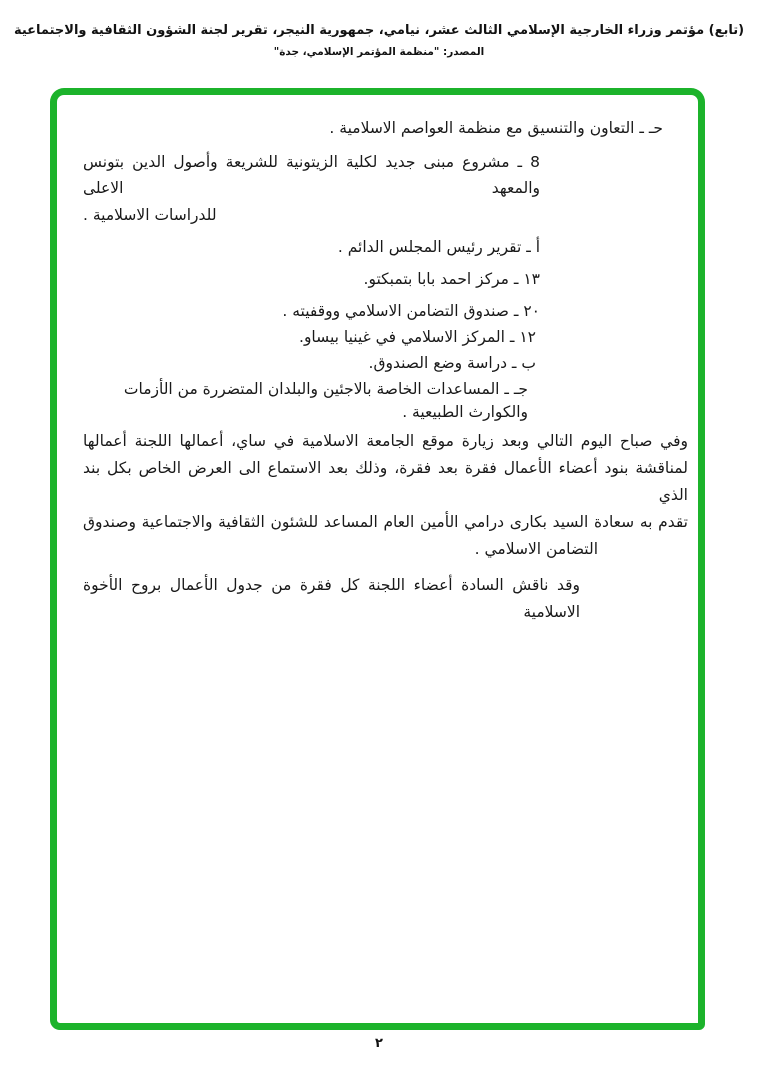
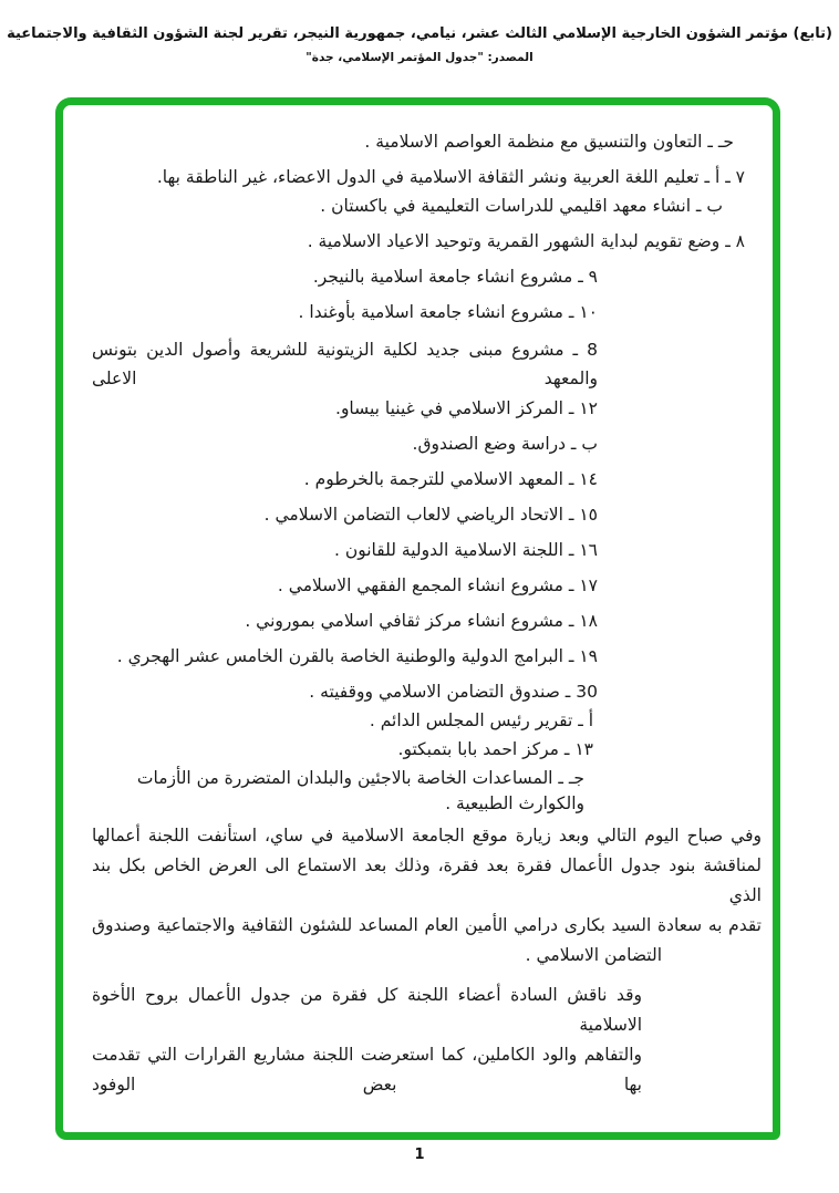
- (تابع) مؤتمر وزراء الخارجية الإسلامي الثالث عشر، نيامي، جمهورية النيجر، تقرير لجنة الشؤون الثقافية والاجتماعية
+ (تابع) مؤتمر الشؤون الخارجية الإسلامي الثالث عشر، نيامي، جمهورية النيجر، تقرير لجنة الشؤون الثقافية والاجتماعية
- المصدر: "منظمة المؤتمر الإسلامي، جدة"
+ المصدر: "جدول المؤتمر الإسلامي، جدة"
  حـ ـ التعاون والتنسيق مع منظمة العواصم الاسلامية .
+ ٧ ـ أ ـ تعليم اللغة العربية ونشر الثقافة الاسلامية في الدول الاعضاء، غير الناطقة بها.
+ ب ـ انشاء معهد اقليمي للدراسات التعليمية في باكستان .
+ ٨ ـ وضع تقويم لبداية الشهور القمرية وتوحيد الاعياد الاسلامية .
+ ٩ ـ مشروع انشاء جامعة اسلامية بالنيجر.
+ ١٠ ـ مشروع انشاء جامعة اسلامية بأوغندا .
  8 ـ مشروع مبنى جديد لكلية الزيتونية للشريعة وأصول الدين بتونس والمعهد الاعلى
- للدراسات الاسلامية .
- أ ـ تقرير رئيس المجلس الدائم .
+ ١٢ ـ المركز الاسلامي في غينيا بيساو.
- ١٣ ـ مركز احمد بابا بتمبكتو.
+ ب ـ دراسة وضع الصندوق.
+ ١٤ ـ المعهد الاسلامي للترجمة بالخرطوم .
+ ١٥ ـ الاتحاد الرياضي لالعاب التضامن الاسلامي .
+ ١٦ ـ اللجنة الاسلامية الدولية للقانون .
+ ١٧ ـ مشروع انشاء المجمع الفقهي الاسلامي .
+ ١٨ ـ مشروع انشاء مركز ثقافي اسلامي بموروني .
+ ١٩ ـ البرامج الدولية والوطنية الخاصة بالقرن الخامس عشر الهجري .
- ٢٠ ـ صندوق التضامن الاسلامي ووقفيته .
+ 30 ـ صندوق التضامن الاسلامي ووقفيته .
- ١٢ ـ المركز الاسلامي في غينيا بيساو.
+ أ ـ تقرير رئيس المجلس الدائم .
- ب ـ دراسة وضع الصندوق.
+ ١٣ ـ مركز احمد بابا بتمبكتو.
  جـ ـ المساعدات الخاصة بالاجئين والبلدان المتضررة من الأزمات والكوارث الطبيعية .
- وفي صباح اليوم التالي وبعد زيارة موقع الجامعة الاسلامية في ساي، أعمالها اللجنة أعمالها
+ وفي صباح اليوم التالي وبعد زيارة موقع الجامعة الاسلامية في ساي، استأنفت اللجنة أعمالها
- لمناقشة بنود أعضاء الأعمال فقرة بعد فقرة، وذلك بعد الاستماع الى العرض الخاص بكل بند الذي
+ لمناقشة بنود جدول الأعمال فقرة بعد فقرة، وذلك بعد الاستماع الى العرض الخاص بكل بند الذي
  تقدم به سعادة السيد بكارى درامي الأمين العام المساعد للشئون الثقافية والاجتماعية وصندوق
  التضامن الاسلامي .
  وقد ناقش السادة أعضاء اللجنة كل فقرة من جدول الأعمال بروح الأخوة الاسلامية
+ والتفاهم والود الكاملين، كما استعرضت اللجنة مشاريع القرارات التي تقدمت بها بعض الوفود
- ٢
+ 1
